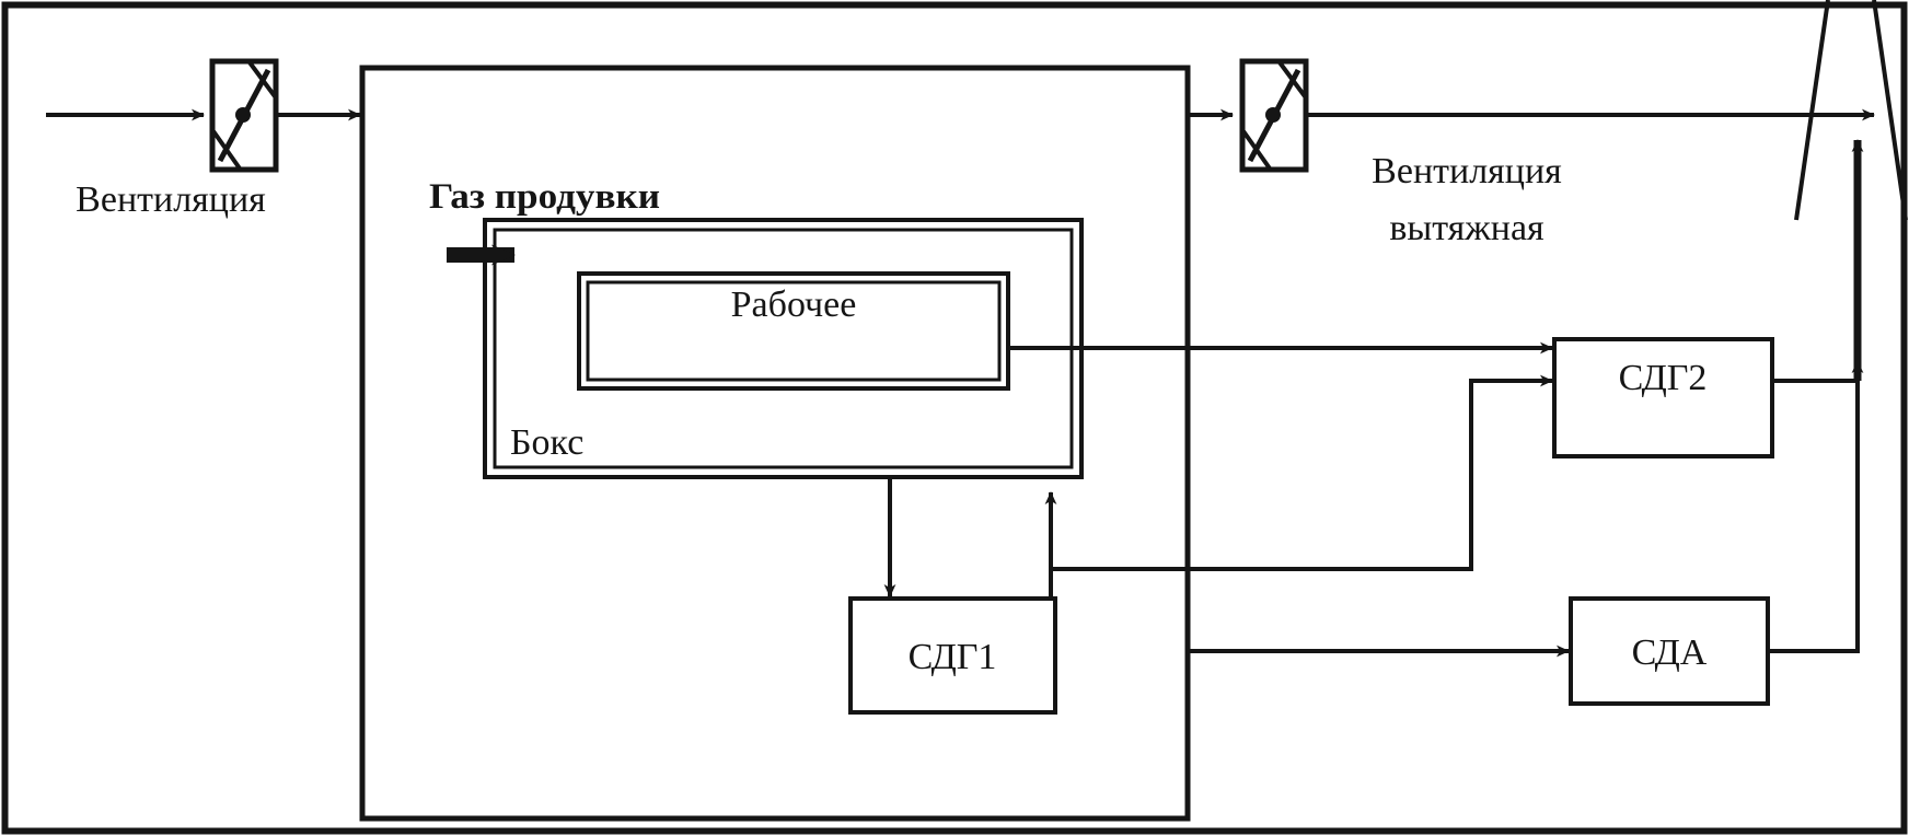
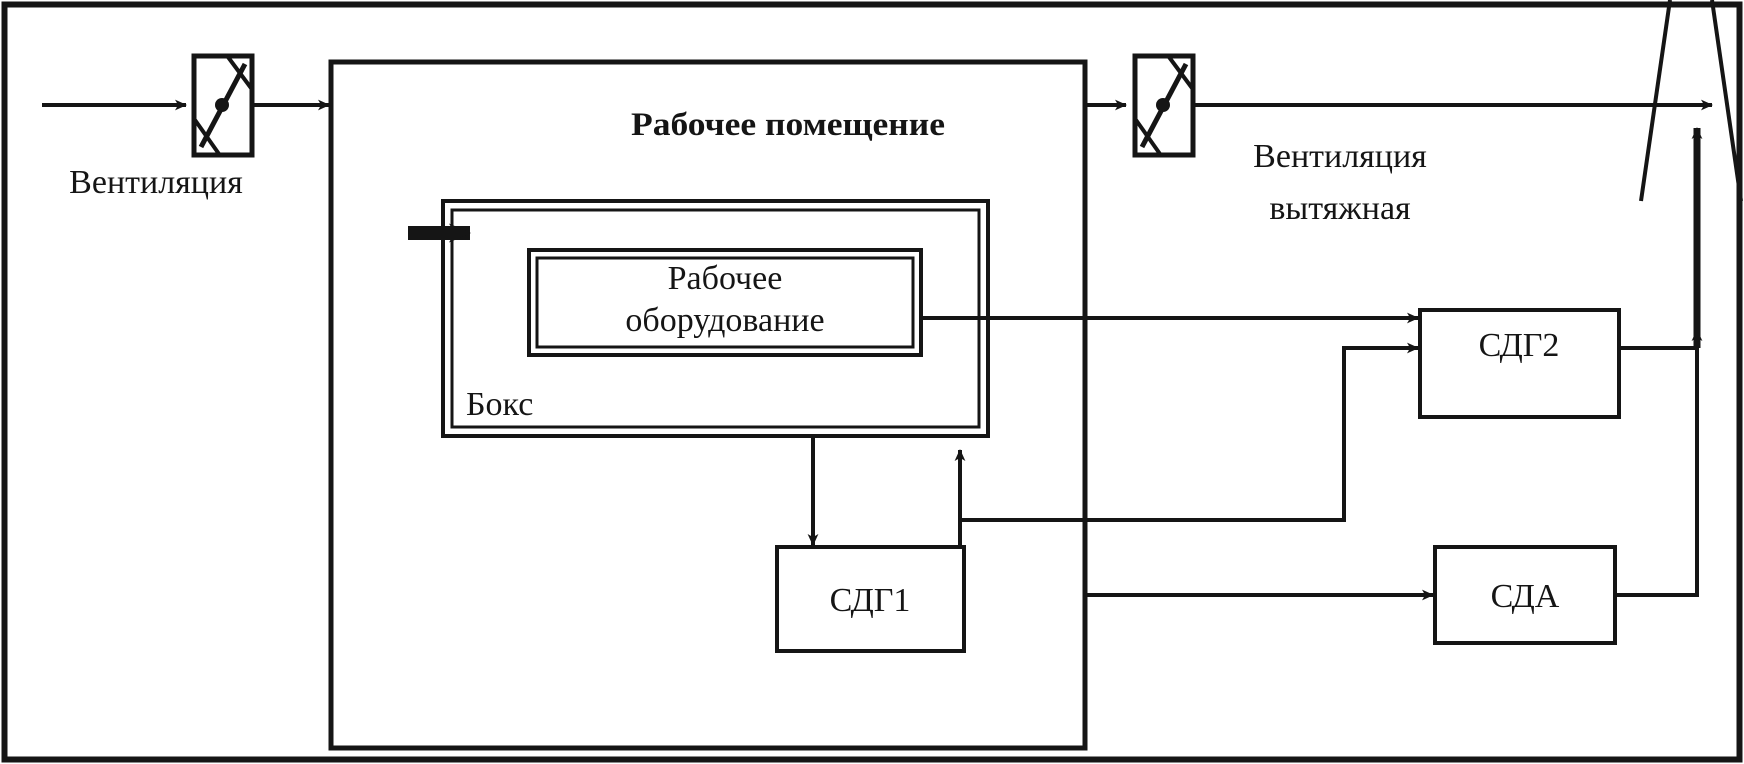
+ Рабочее помещение
  Вентиляция
  Вентиляция
  вытяжная
  Бокс
- Газ продувки
  Рабочее
+ оборудование
  СДГ1
  СДГ2
  СДА
